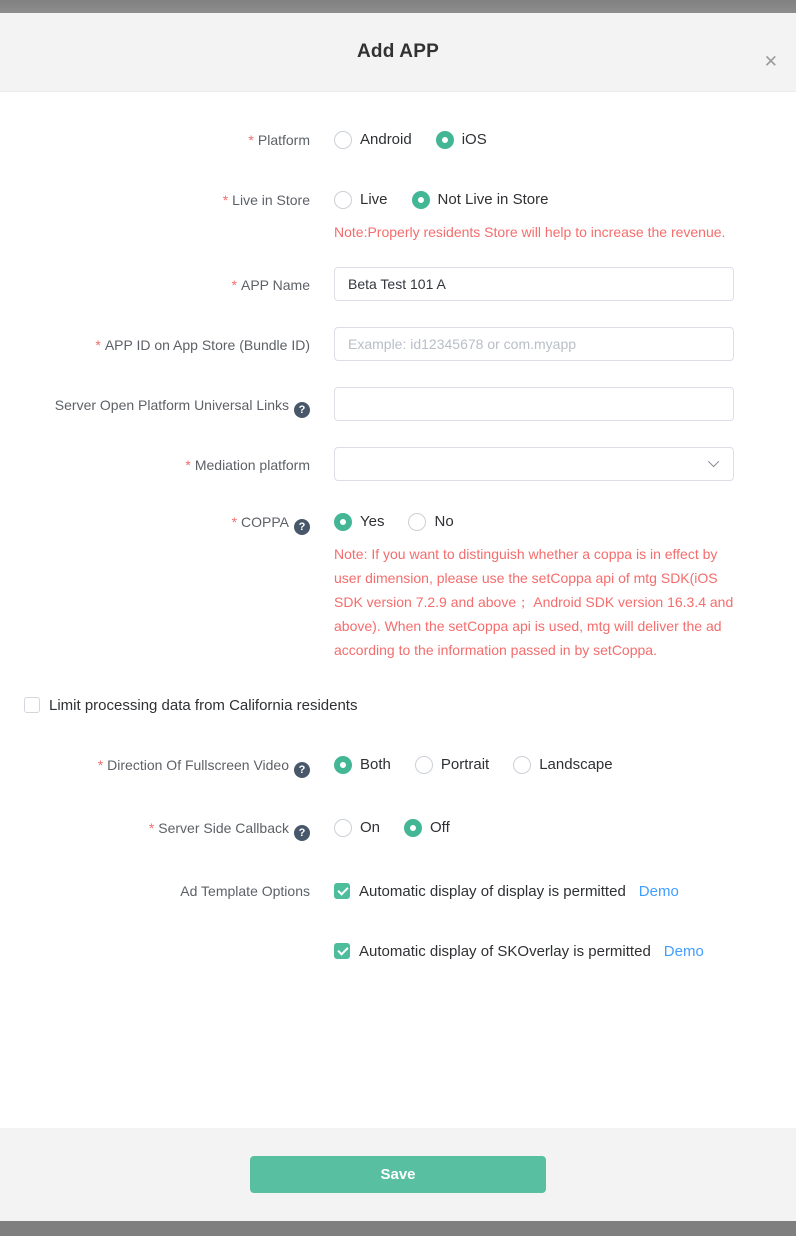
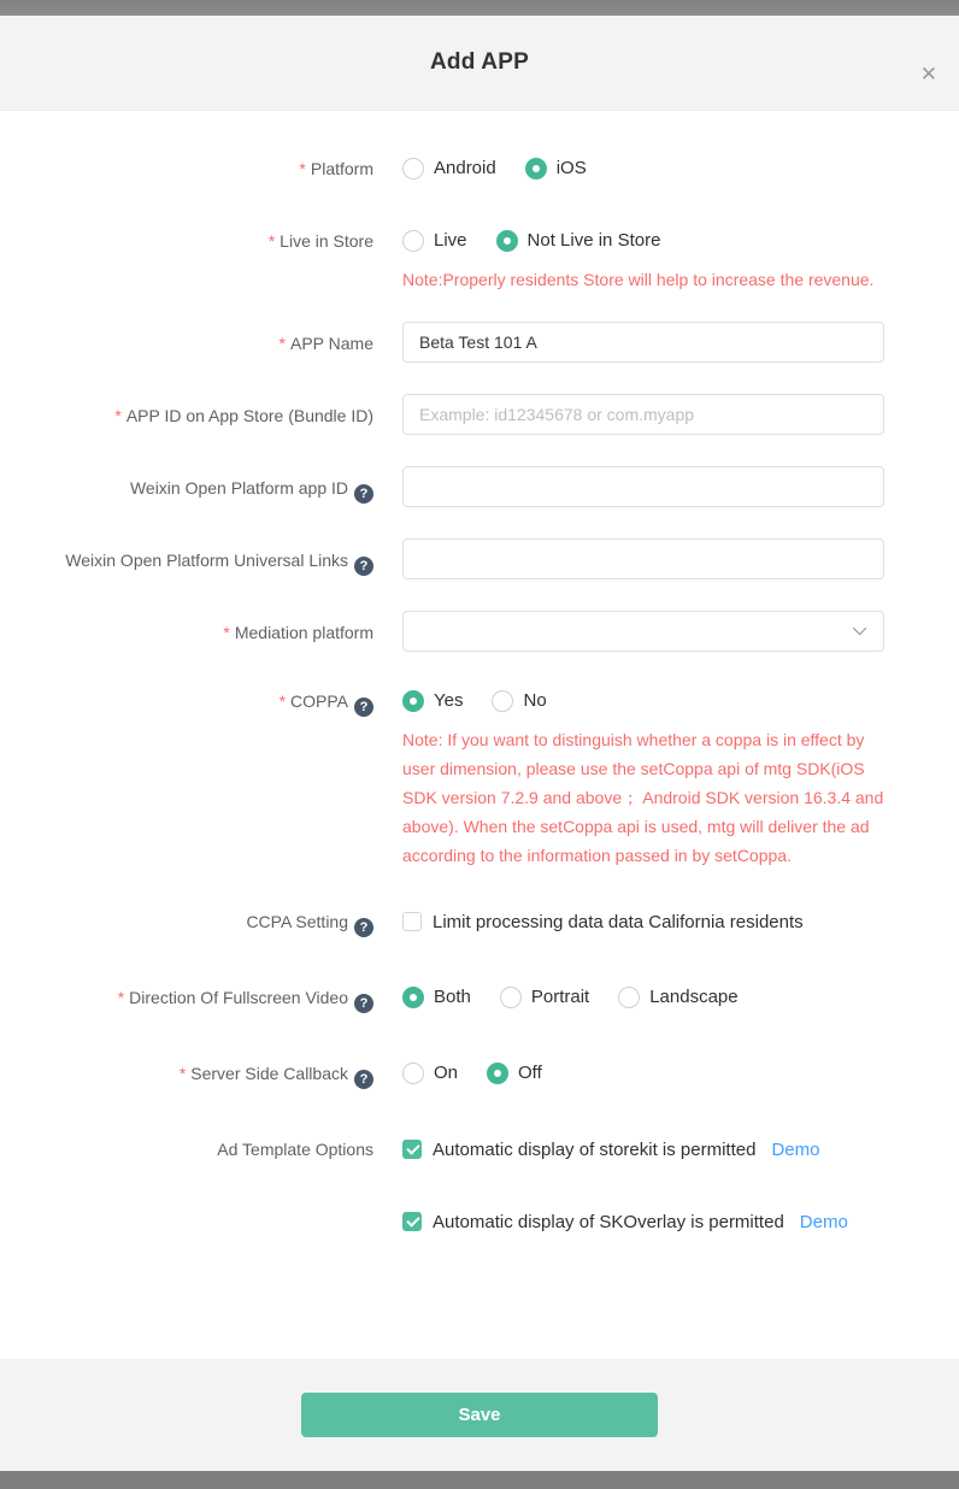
  Add APP
  ✕
  * Platform
  Android
  iOS
  * Live in Store
  Live
  Not Live in Store
  Note:Properly residents Store will help to increase the revenue.
  * APP Name
  Beta Test 101 A
  * APP ID on App Store (Bundle ID)
  Example: id12345678 or com.myapp
+ Weixin Open Platform app ID ?
- Server Open Platform Universal Links ?
+ Weixin Open Platform Universal Links ?
  * Mediation platform
  * COPPA ?
  Yes
  No
  Note: If you want to distinguish whether a coppa is in effect by user dimension, please use the setCoppa api of mtg SDK(iOS SDK version 7.2.9 and above； Android SDK version 16.3.4 and above). When the setCoppa api is used, mtg will deliver the ad according to the information passed in by setCoppa.
+ CCPA Setting ?
- Limit processing data from California residents
+ Limit processing data data California residents
  * Direction Of Fullscreen Video ?
  Both
  Portrait
  Landscape
  * Server Side Callback ?
  On
  Off
  Ad Template Options
- Automatic display of display is permitted
+ Automatic display of storekit is permitted
  Demo
  Automatic display of SKOverlay is permitted
  Demo
  Save
